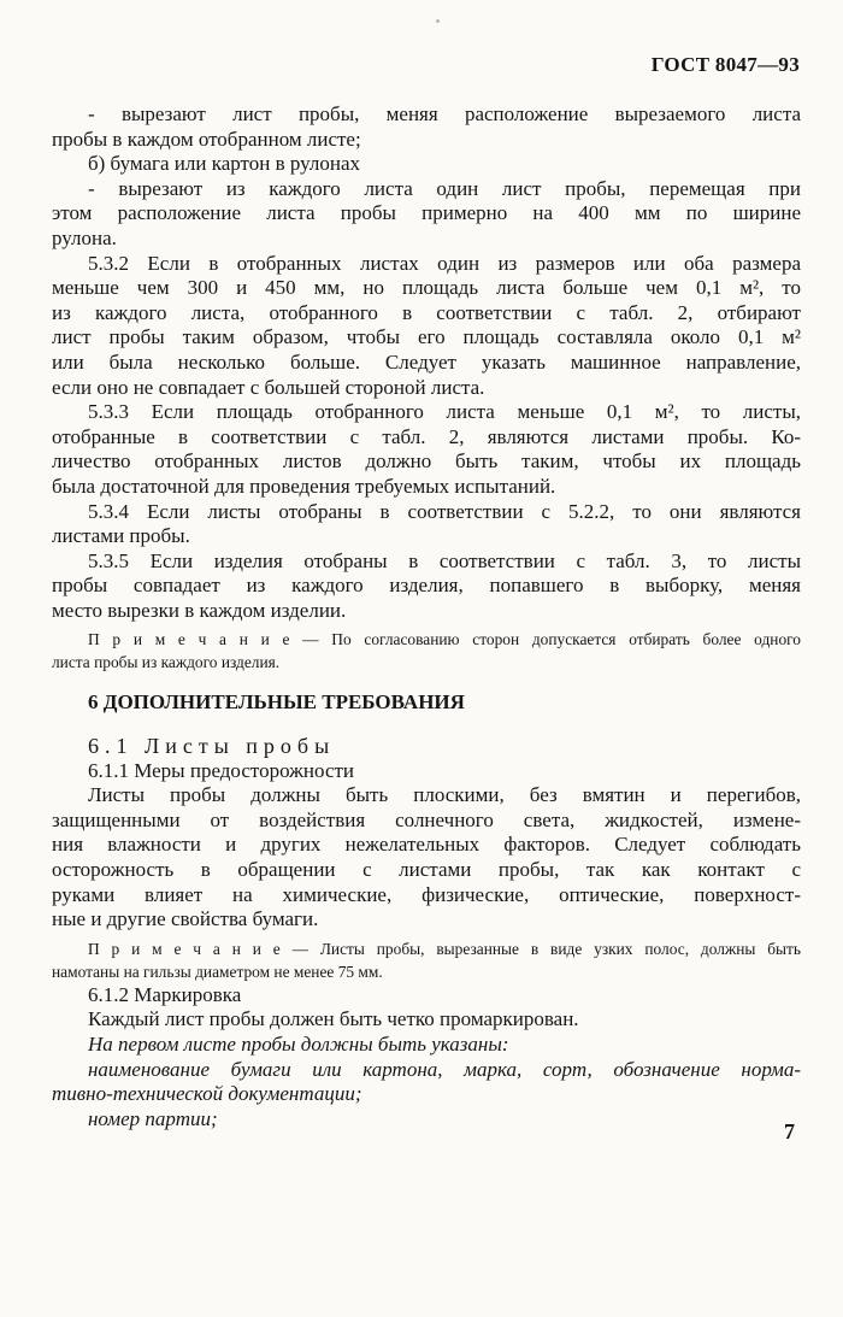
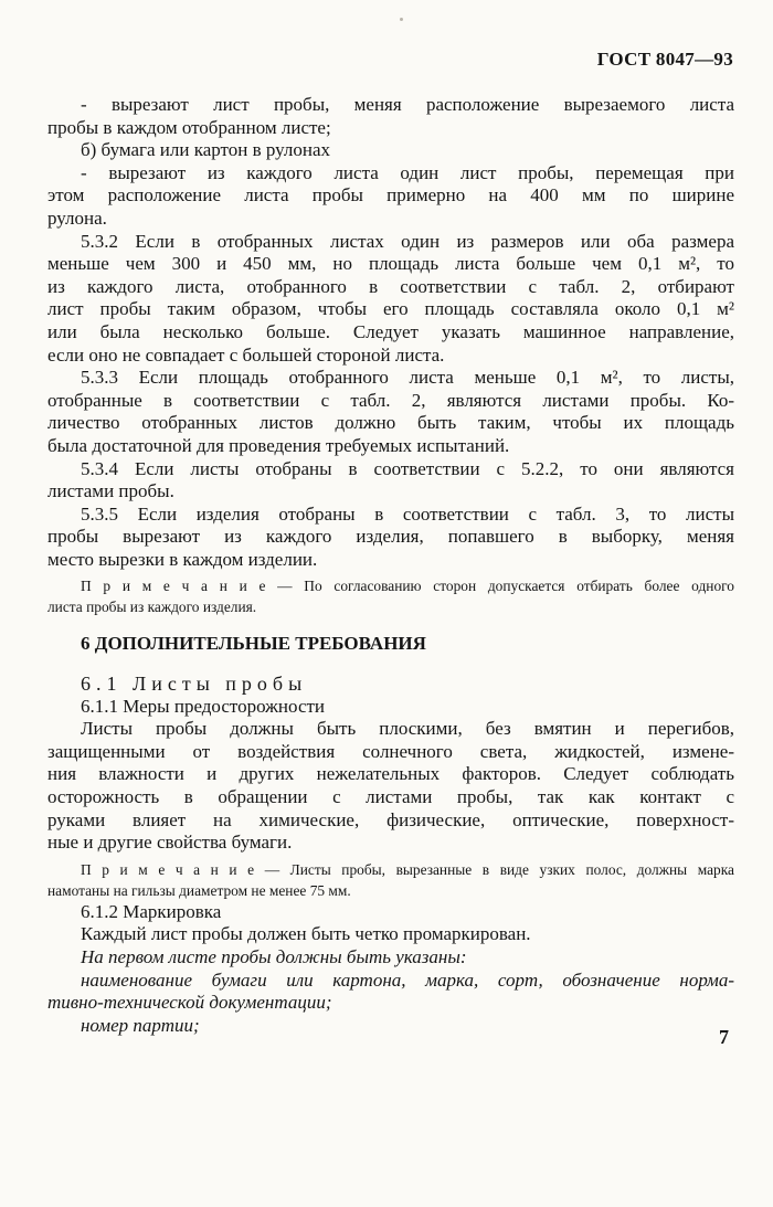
  ГОСТ 8047—93
  - вырезают лист пробы, меняя расположение вырезаемого листа
  пробы в каждом отобранном листе;
  б) бумага или картон в рулонах
  - вырезают из каждого листа один лист пробы, перемещая при
  этом расположение листа пробы примерно на 400 мм по ширине
  рулона.
  5.3.2 Если в отобранных листах один из размеров или оба размера
  меньше чем 300 и 450 мм, но площадь листа больше чем 0,1 м², то
  из каждого листа, отобранного в соответствии с табл. 2, отбирают
  лист пробы таким образом, чтобы его площадь составляла около 0,1 м²
  или была несколько больше. Следует указать машинное направление,
  если оно не совпадает с большей стороной листа.
  5.3.3 Если площадь отобранного листа меньше 0,1 м², то листы,
  отобранные в соответствии с табл. 2, являются листами пробы. Ко-
  личество отобранных листов должно быть таким, чтобы их площадь
  была достаточной для проведения требуемых испытаний.
  5.3.4 Если листы отобраны в соответствии с 5.2.2, то они являются
  листами пробы.
  5.3.5 Если изделия отобраны в соответствии с табл. 3, то листы
- пробы совпадает из каждого изделия, попавшего в выборку, меняя
+ пробы вырезают из каждого изделия, попавшего в выборку, меняя
  место вырезки в каждом изделии.
  П р и м е ч а н и е — По согласованию сторон допускается отбирать более одного
  листа пробы из каждого изделия.
  6 ДОПОЛНИТЕЛЬНЫЕ ТРЕБОВАНИЯ
  6.1 Листы пробы
  6.1.1 Меры предосторожности
  Листы пробы должны быть плоскими, без вмятин и перегибов,
  защищенными от воздействия солнечного света, жидкостей, измене-
  ния влажности и других нежелательных факторов. Следует соблюдать
  осторожность в обращении с листами пробы, так как контакт с
  руками влияет на химические, физические, оптические, поверхност-
  ные и другие свойства бумаги.
- П р и м е ч а н и е — Листы пробы, вырезанные в виде узких полос, должны быть
+ П р и м е ч а н и е — Листы пробы, вырезанные в виде узких полос, должны марка
  намотаны на гильзы диаметром не менее 75 мм.
  6.1.2 Маркировка
  Каждый лист пробы должен быть четко промаркирован.
  На первом листе пробы должны быть указаны:
  наименование бумаги или картона, марка, сорт, обозначение норма-
  тивно-технической документации;
  номер партии;
  7
